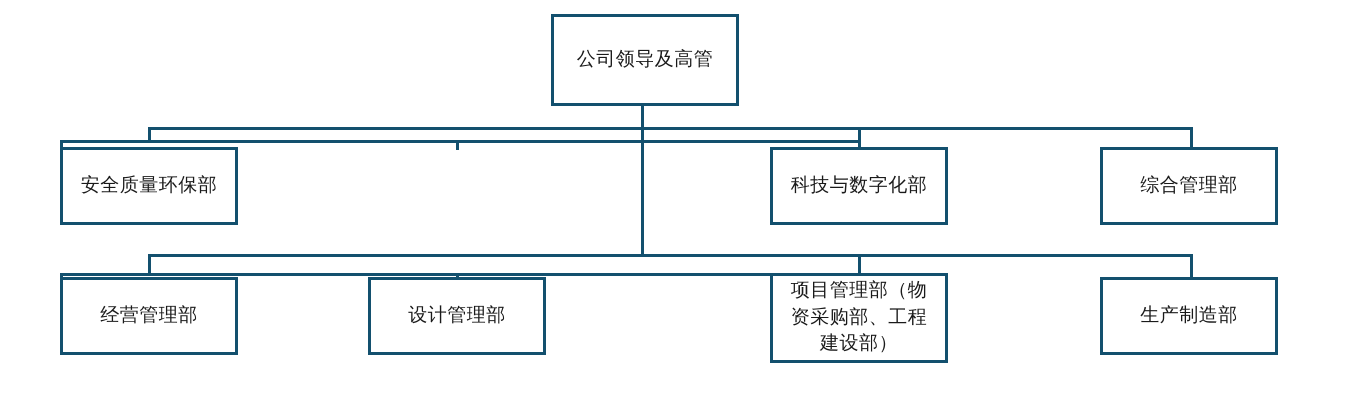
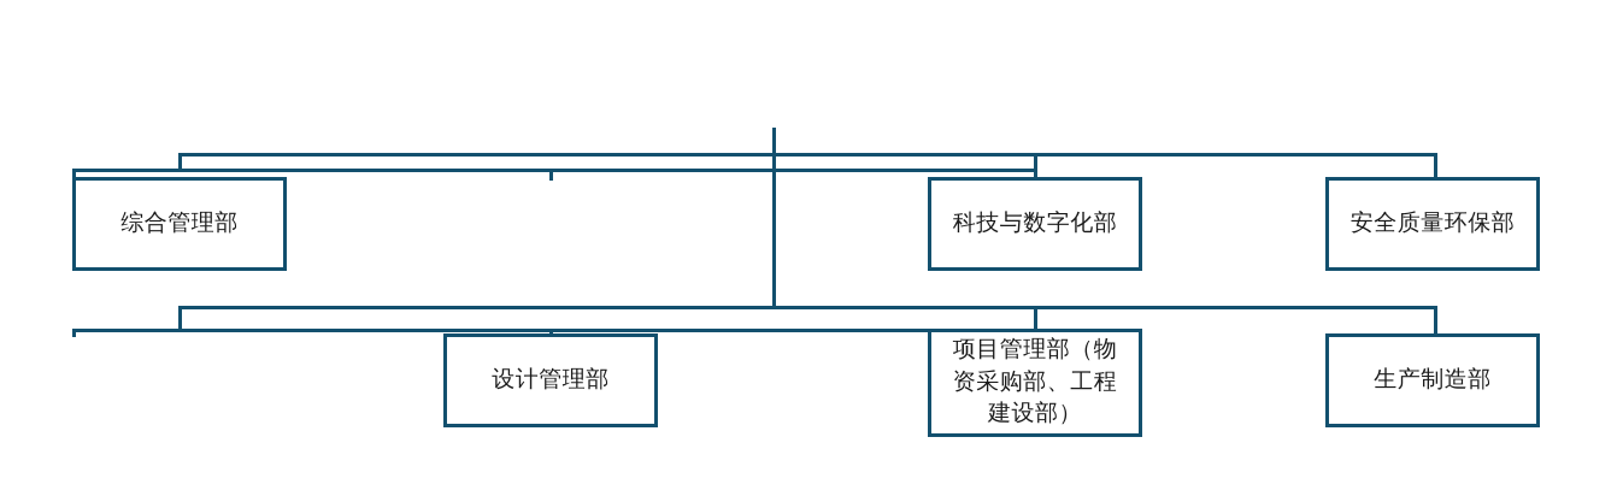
- 公司领导及高管
- 安全质量环保部
+ 综合管理部
  科技与数字化部
- 综合管理部
+ 安全质量环保部
- 经营管理部
  设计管理部
  项目管理部（物
  资采购部、工程
  建设部）
  生产制造部
